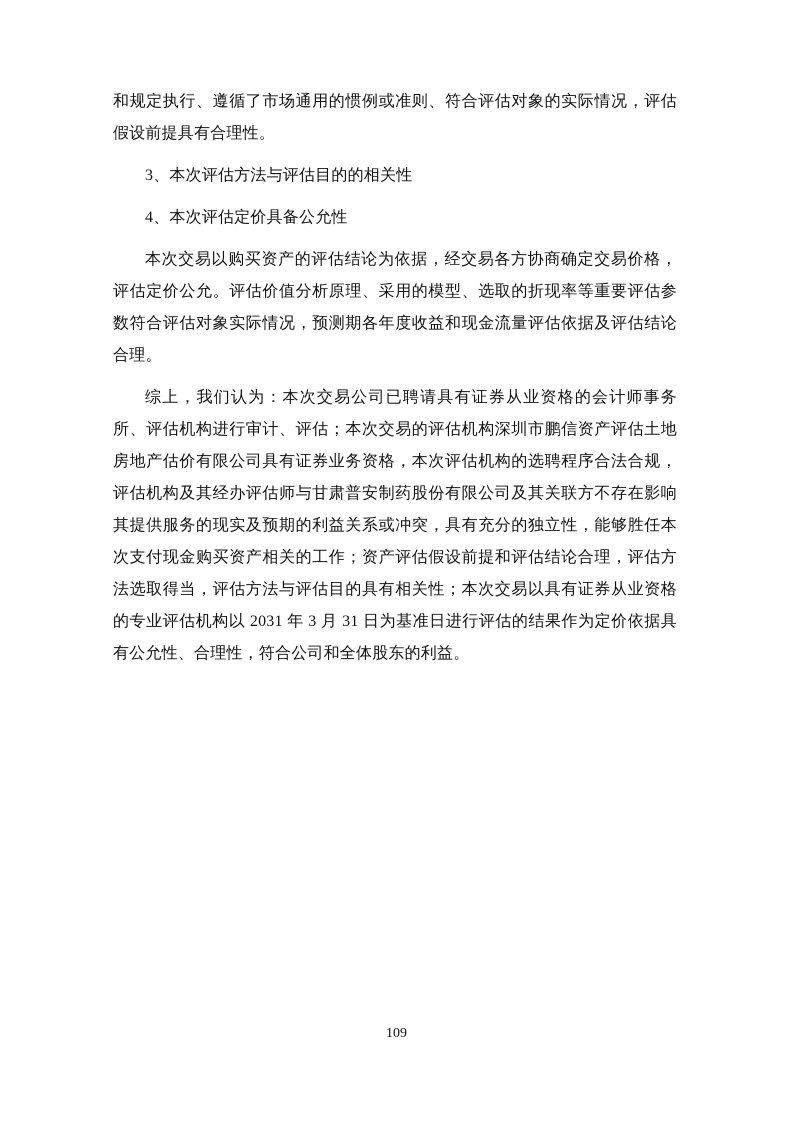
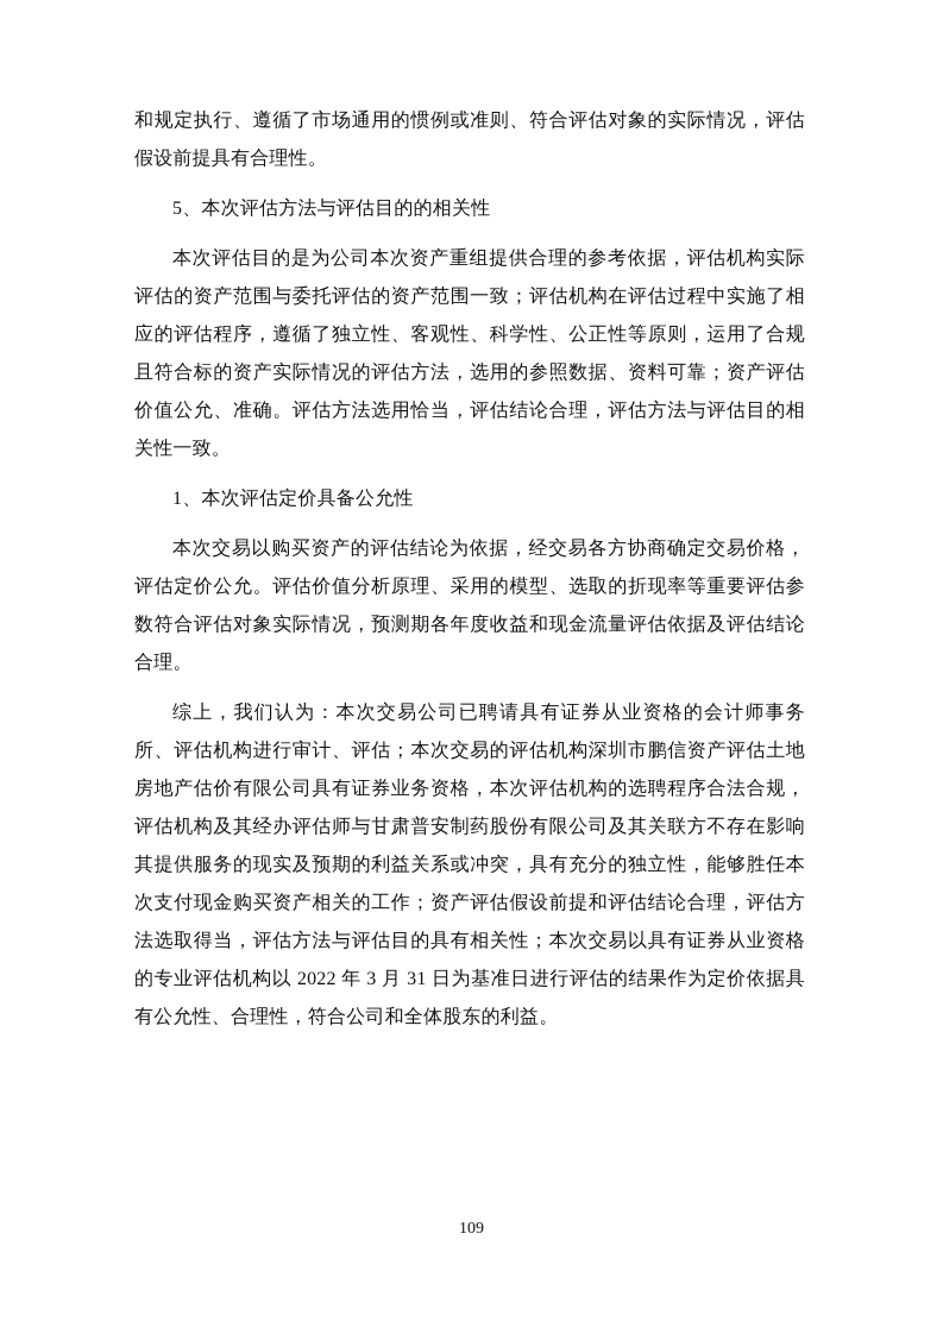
  和规定执行、遵循了市场通用的惯例或准则、符合评估对象的实际情况，评估假设前提具有合理性。
- 3、本次评估方法与评估目的的相关性
+ 5、本次评估方法与评估目的的相关性
+ 本次评估目的是为公司本次资产重组提供合理的参考依据，评估机构实际评估的资产范围与委托评估的资产范围一致；评估机构在评估过程中实施了相应的评估程序，遵循了独立性、客观性、科学性、公正性等原则，运用了合规且符合标的资产实际情况的评估方法，选用的参照数据、资料可靠；资产评估价值公允、准确。评估方法选用恰当，评估结论合理，评估方法与评估目的相关性一致。
- 4、本次评估定价具备公允性
+ 1、本次评估定价具备公允性
  本次交易以购买资产的评估结论为依据，经交易各方协商确定交易价格，评估定价公允。评估价值分析原理、采用的模型、选取的折现率等重要评估参数符合评估对象实际情况，预测期各年度收益和现金流量评估依据及评估结论合理。
- 综上，我们认为：本次交易公司已聘请具有证券从业资格的会计师事务所、评估机构进行审计、评估；本次交易的评估机构深圳市鹏信资产评估土地房地产估价有限公司具有证券业务资格，本次评估机构的选聘程序合法合规，评估机构及其经办评估师与甘肃普安制药股份有限公司及其关联方不存在影响其提供服务的现实及预期的利益关系或冲突，具有充分的独立性，能够胜任本次支付现金购买资产相关的工作；资产评估假设前提和评估结论合理，评估方法选取得当，评估方法与评估目的具有相关性；本次交易以具有证券从业资格的专业评估机构以 2031 年 3 月 31 日为基准日进行评估的结果作为定价依据具有公允性、合理性，符合公司和全体股东的利益。
+ 综上，我们认为：本次交易公司已聘请具有证券从业资格的会计师事务所、评估机构进行审计、评估；本次交易的评估机构深圳市鹏信资产评估土地房地产估价有限公司具有证券业务资格，本次评估机构的选聘程序合法合规，评估机构及其经办评估师与甘肃普安制药股份有限公司及其关联方不存在影响其提供服务的现实及预期的利益关系或冲突，具有充分的独立性，能够胜任本次支付现金购买资产相关的工作；资产评估假设前提和评估结论合理，评估方法选取得当，评估方法与评估目的具有相关性；本次交易以具有证券从业资格的专业评估机构以 2022 年 3 月 31 日为基准日进行评估的结果作为定价依据具有公允性、合理性，符合公司和全体股东的利益。
  109
